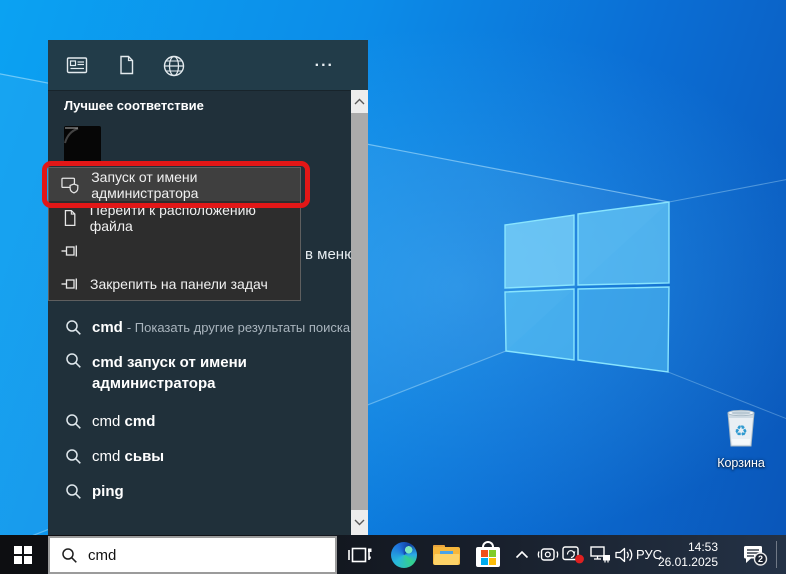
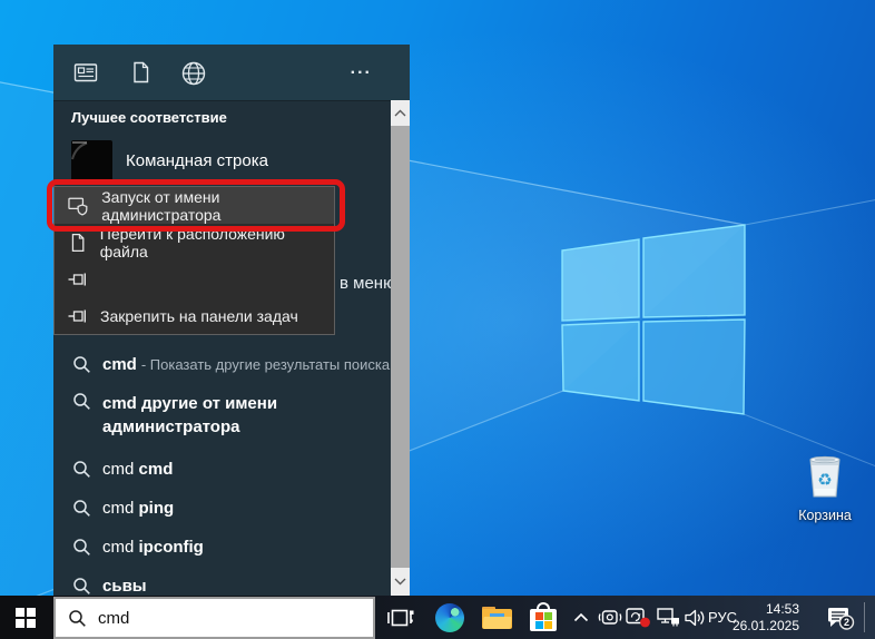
  ♻
  Корзина
  ...
  Лучшее соответствие
+ Командная строка
  в меню
  cmd - Показать другие результаты поиска
- cmd запуск от имени администратора
+ cmd другие от имени администратора
  cmd cmd
- cmd сьвы
+ cmd ping
+ cmd ipconfig
- ping
+ сьвы
  Запуск от имени администратора
  Перейти к расположению файла
  Закрепить на панели задач
  cmd
  РУС
  14:53
  26.01.2025
  2
